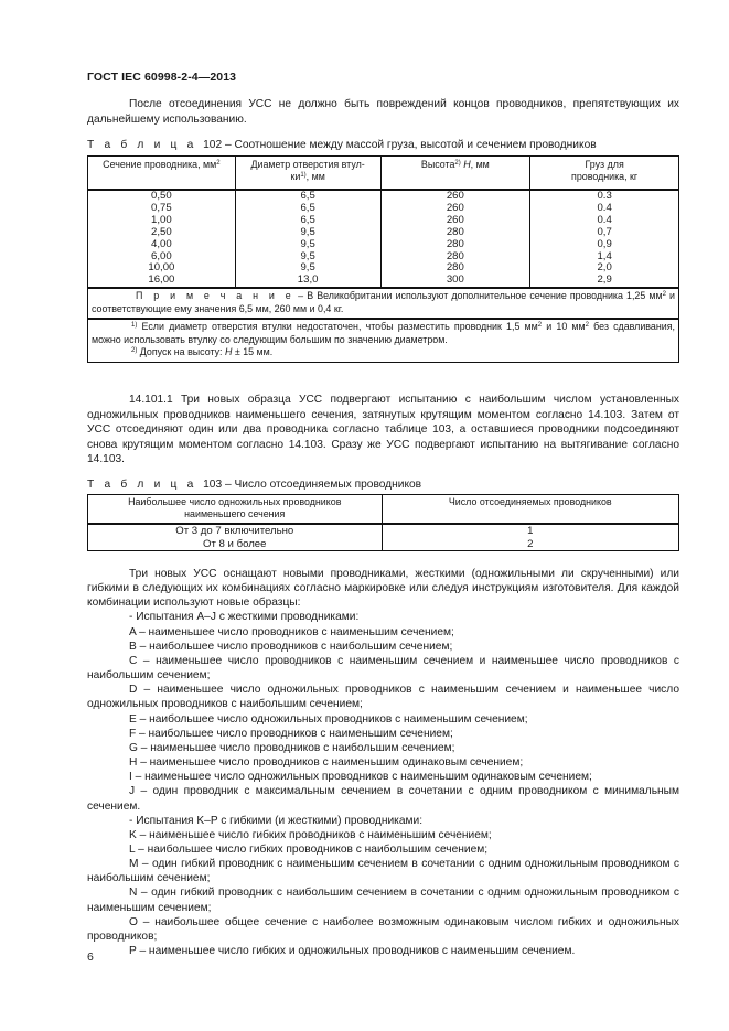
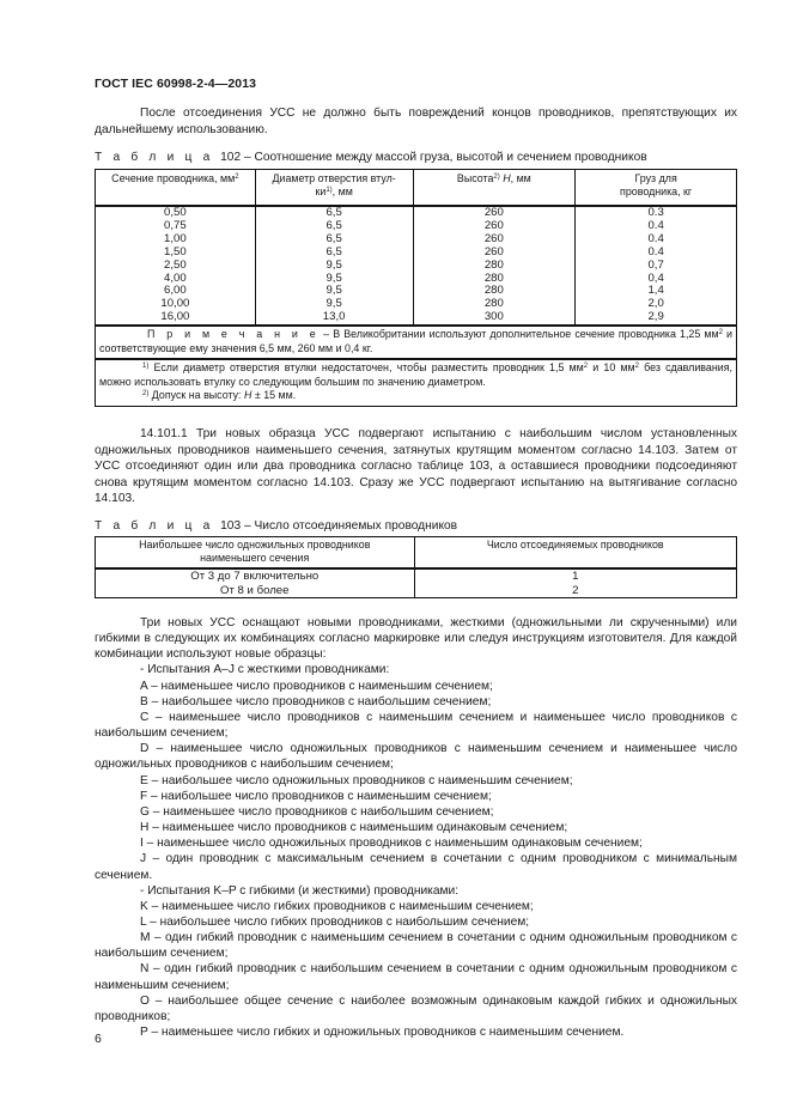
  ГОСТ IEC 60998-2-4—2013
  После отсоединения УСС не должно быть повреждений концов проводников, препятствующих их дальнейшему использованию.
  Т а б л и ц а 102 – Соотношение между массой груза, высотой и сечением проводников
  Сечение проводника, мм	Диаметр отверстия втул-ки , мм	Высота H, мм	Груз дляпроводника, кг
  0,50	6,5	260	0.3
  0,75	6,5	260	0.4
  1,00	6,5	260	0.4
+ 1,50	6,5	260	0.4
  2,50	9,5	280	0,7
- 4,00	9,5	280	0,9
+ 4,00	9,5	280	0,4
  6,00	9,5	280	1,4
  10,00	9,5	280	2,0
  16,00	13,0	300	2,9
  П р и м е ч а н и е – В Великобритании используют дополнительное сечение проводника 1,25 мм и соответствующие ему значения 6,5 мм, 260 мм и 0,4 кг.
  Если диаметр отверстия втулки недостаточен, чтобы разместить проводник 1,5 мм и 10 мм без сдавливания, можно использовать втулку со следующим большим по значению диаметром. Допуск на высоту: H ± 15 мм.
  14.101.1 Три новых образца УСС подвергают испытанию с наибольшим числом установленных одножильных проводников наименьшего сечения, затянутых крутящим моментом согласно 14.103. Затем от УСС отсоединяют один или два проводника согласно таблице 103, а оставшиеся проводники подсоединяют снова крутящим моментом согласно 14.103. Сразу же УСС подвергают испытанию на вытягивание согласно 14.103.
  Т а б л и ц а 103 – Число отсоединяемых проводников
  Наибольшее число одножильных проводниковнаименьшего сечения	Число отсоединяемых проводников
  От 3 до 7 включительно	1
  От 8 и более	2
  Три новых УСС оснащают новыми проводниками, жесткими (одножильными ли скрученными) или гибкими в следующих их комбинациях согласно маркировке или следуя инструкциям изготовителя. Для каждой комбинации используют новые образцы:
  - Испытания A–J с жесткими проводниками:
  A – наименьшее число проводников с наименьшим сечением;
  B – наибольшее число проводников с наибольшим сечением;
  C – наименьшее число проводников с наименьшим сечением и наименьшее число проводников с наибольшим сечением;
  D – наименьшее число одножильных проводников с наименьшим сечением и наименьшее число одножильных проводников с наибольшим сечением;
  E – наибольшее число одножильных проводников с наименьшим сечением;
  F – наибольшее число проводников с наименьшим сечением;
  G – наименьшее число проводников с наибольшим сечением;
  H – наименьшее число проводников с наименьшим одинаковым сечением;
  I – наименьшее число одножильных проводников с наименьшим одинаковым сечением;
  J – один проводник с максимальным сечением в сочетании с одним проводником с минимальным сечением.
  - Испытания K–P с гибкими (и жесткими) проводниками:
  K – наименьшее число гибких проводников с наименьшим сечением;
  L – наибольшее число гибких проводников с наибольшим сечением;
  M – один гибкий проводник с наименьшим сечением в сочетании с одним одножильным проводником с наибольшим сечением;
  N – один гибкий проводник с наибольшим сечением в сочетании с одним одножильным проводником с наименьшим сечением;
- O – наибольшее общее сечение с наиболее возможным одинаковым числом гибких и одножильных проводников;
+ O – наибольшее общее сечение с наиболее возможным одинаковым каждой гибких и одножильных проводников;
  P – наименьшее число гибких и одножильных проводников с наименьшим сечением.
  6
